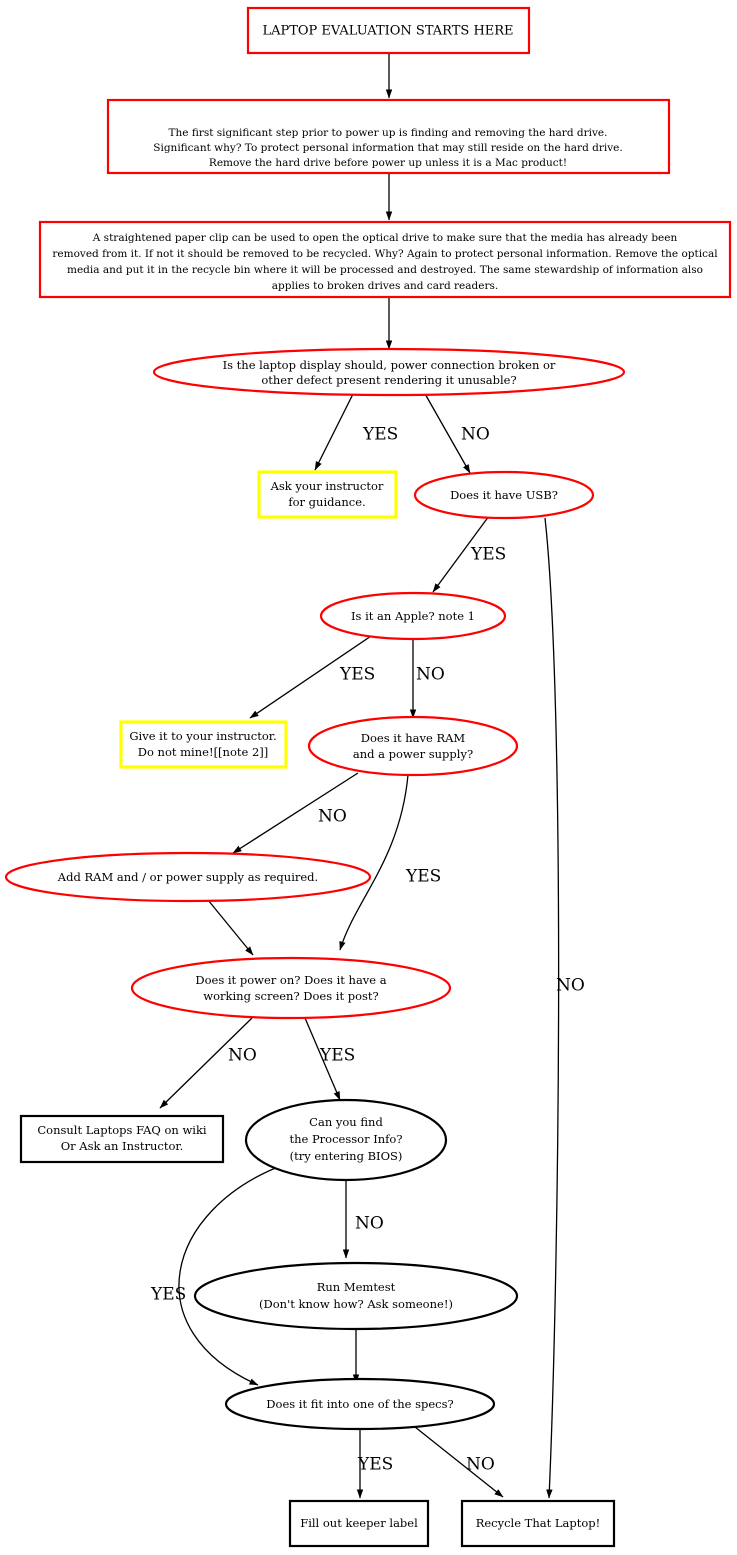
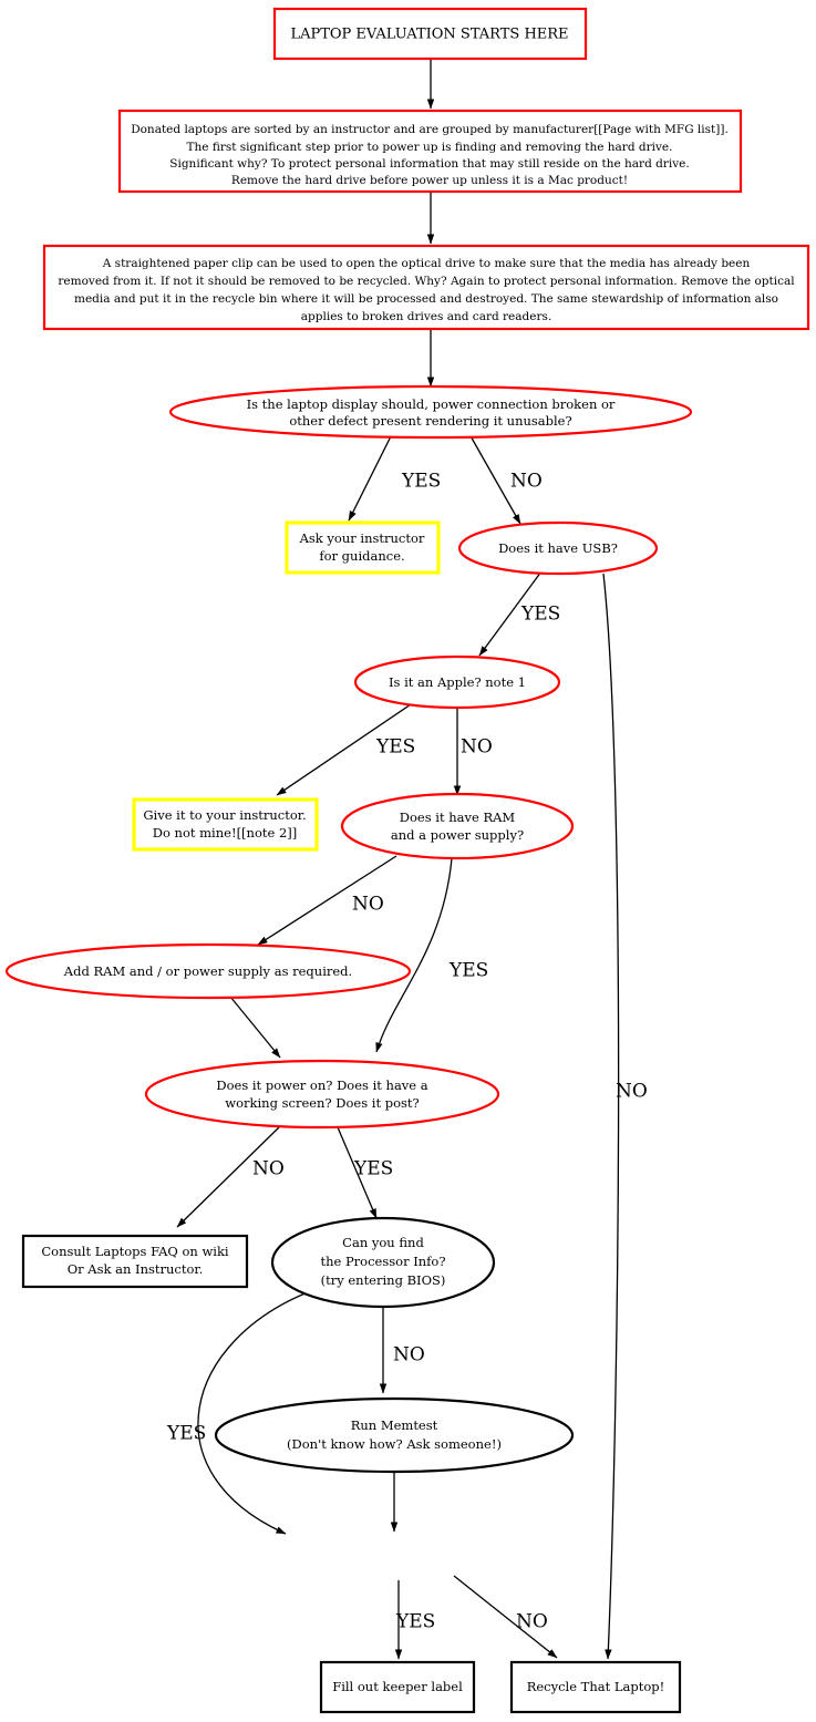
  YES
  NO
  YES
  NO
  YES
  NO
  NO
  YES
  NO
  YES
  NO
  YES
  YES
  NO
  LAPTOP EVALUATION STARTS HERE
+ Donated laptops are sorted by an instructor and are grouped by manufacturer[[Page with MFG list]].
  The first significant step prior to power up is finding and removing the hard drive.
  Significant why? To protect personal information that may still reside on the hard drive.
  Remove the hard drive before power up unless it is a Mac product!
  A straightened paper clip can be used to open the optical drive to make sure that the media has already been
  removed from it. If not it should be removed to be recycled. Why? Again to protect personal information. Remove the optical
  media and put it in the recycle bin where it will be processed and destroyed. The same stewardship of information also
  applies to broken drives and card readers.
  Is the laptop display should, power connection broken or
  other defect present rendering it unusable?
  Ask your instructor
  for guidance.
  Does it have USB?
  Is it an Apple? note 1
  Give it to your instructor.
  Do not mine![[note 2]]
  Does it have RAM
  and a power supply?
  Add RAM and / or power supply as required.
  Does it power on? Does it have a
  working screen? Does it post?
  Consult Laptops FAQ on wiki
  Or Ask an Instructor.
  Can you find
  the Processor Info?
  (try entering BIOS)
  Run Memtest
  (Don't know how? Ask someone!)
- Does it fit into one of the specs?
  Fill out keeper label
  Recycle That Laptop!
